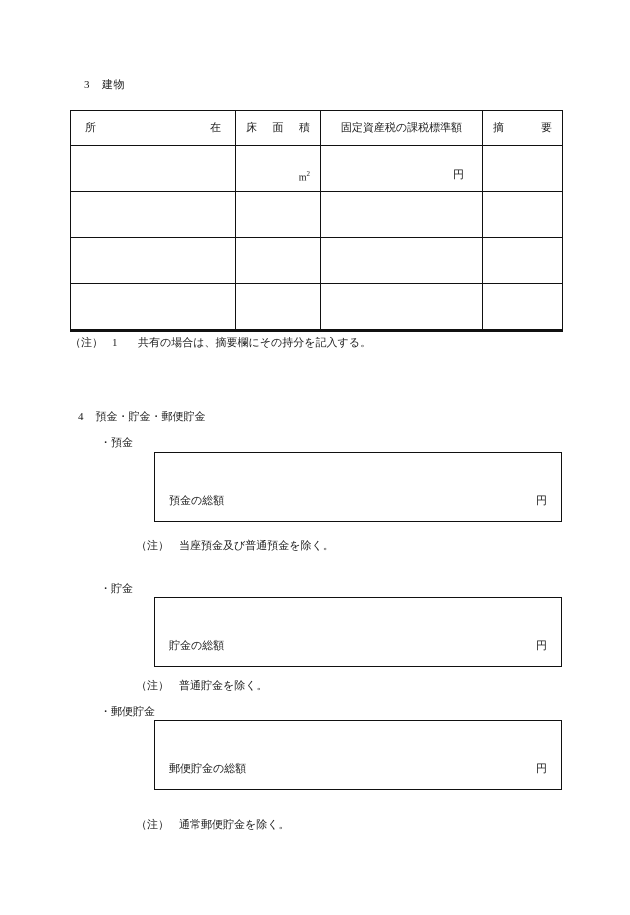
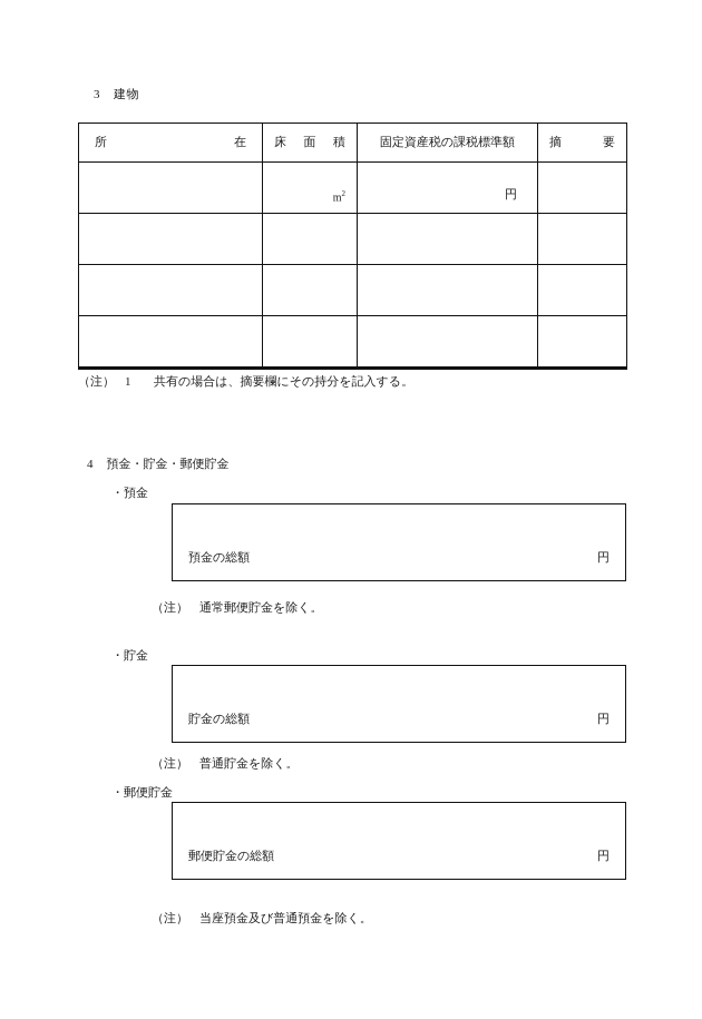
  3 建物
  所 在	床 面 積	固定資産税の課税標準額	摘 要
  	m2	円
  （注）
  1
  共有の場合は、摘要欄にその持分を記入する。
  4 預金・貯金・郵便貯金
  ・預金
  預金の総額
  円
- （注） 当座預金及び普通預金を除く。
+ （注） 通常郵便貯金を除く。
  ・貯金
  貯金の総額
  円
  （注） 普通貯金を除く。
  ・郵便貯金
  郵便貯金の総額
  円
- （注） 通常郵便貯金を除く。
+ （注） 当座預金及び普通預金を除く。
